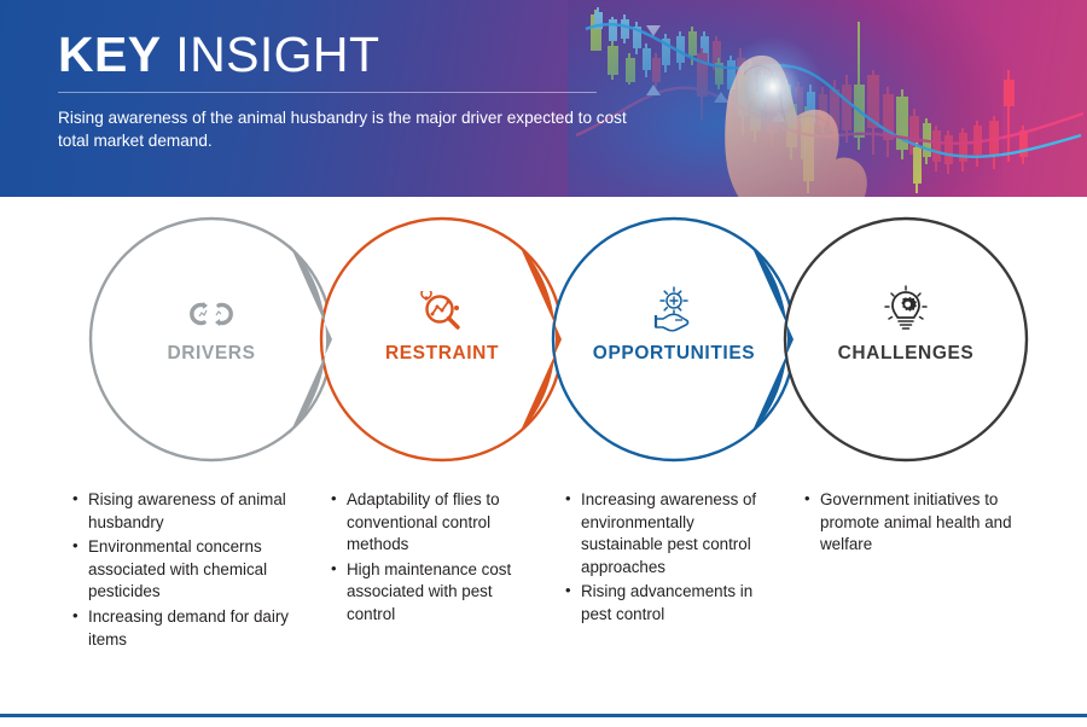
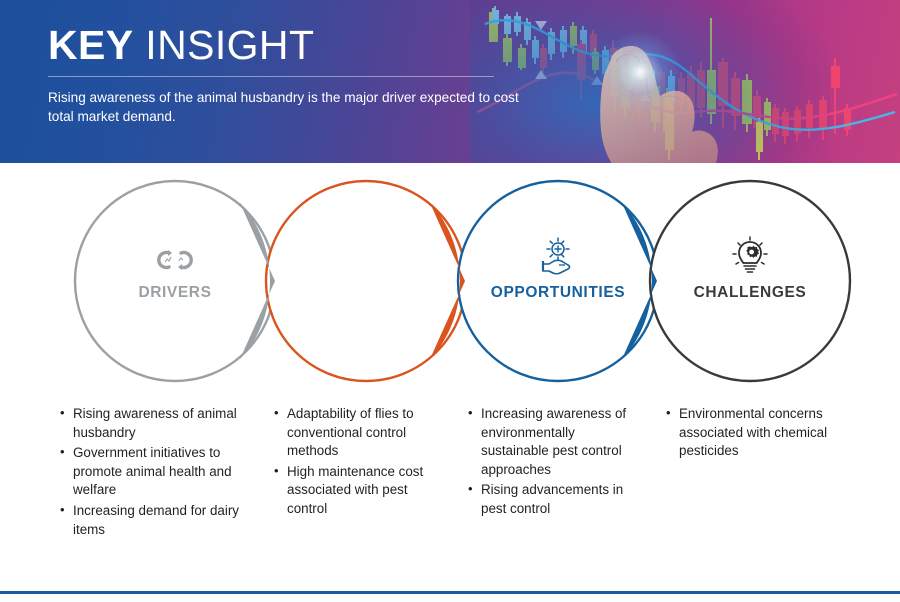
  KEY INSIGHT
  Rising awareness of the animal husbandry is the major driver expected to cost total market demand.
  DRIVERS
- RESTRAINT
  OPPORTUNITIES
  CHALLENGES
  Rising awareness of animal husbandry
- Environmental concerns associated with chemical pesticides
+ Government initiatives to promote animal health and welfare
  Increasing demand for dairy items
  Adaptability of flies to conventional control methods
  High maintenance cost associated with pest control
  Increasing awareness of environmentally sustainable pest control approaches
  Rising advancements in pest control
- Government initiatives to promote animal health and welfare
+ Environmental concerns associated with chemical pesticides
